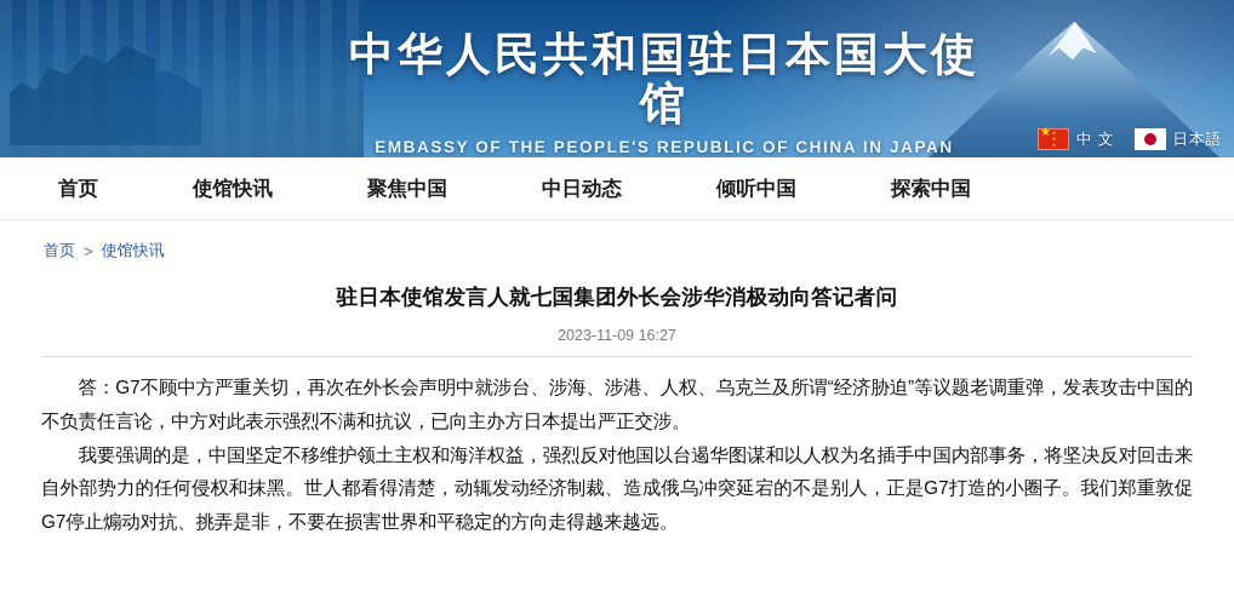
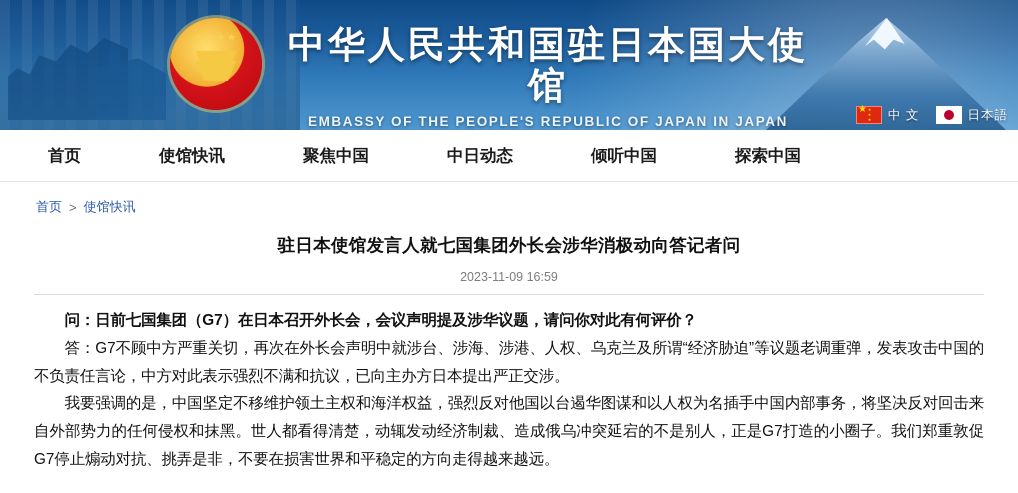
+ ★★★★
  中华人民共和国驻日本国大使馆
- EMBASSY OF THE PEOPLE'S REPUBLIC OF CHINA IN JAPAN
+ EMBASSY OF THE PEOPLE'S REPUBLIC OF JAPAN IN JAPAN
  中 文
  日本語
  首页
  使馆快讯
  聚焦中国
  中日动态
  倾听中国
  探索中国
  首页
  >
  使馆快讯
  驻日本使馆发言人就七国集团外长会涉华消极动向答记者问
- 2023-11-09 16:27
+ 2023-11-09 16:59
+ 问：日前七国集团（G7）在日本召开外长会，会议声明提及涉华议题，请问你对此有何评价？
  答：G7不顾中方严重关切，再次在外长会声明中就涉台、涉海、涉港、人权、乌克兰及所谓“经济胁迫”等议题老调重弹，发表攻击中国的不负责任言论，中方对此表示强烈不满和抗议，已向主办方日本提出严正交涉。
  我要强调的是，中国坚定不移维护领土主权和海洋权益，强烈反对他国以台遏华图谋和以人权为名插手中国内部事务，将坚决反对回击来自外部势力的任何侵权和抹黑。世人都看得清楚，动辄发动经济制裁、造成俄乌冲突延宕的不是别人，正是G7打造的小圈子。我们郑重敦促G7停止煽动对抗、挑弄是非，不要在损害世界和平稳定的方向走得越来越远。
